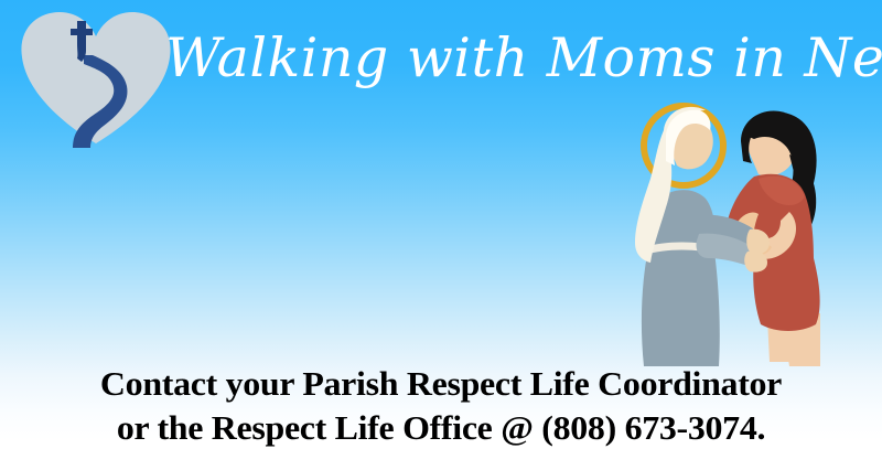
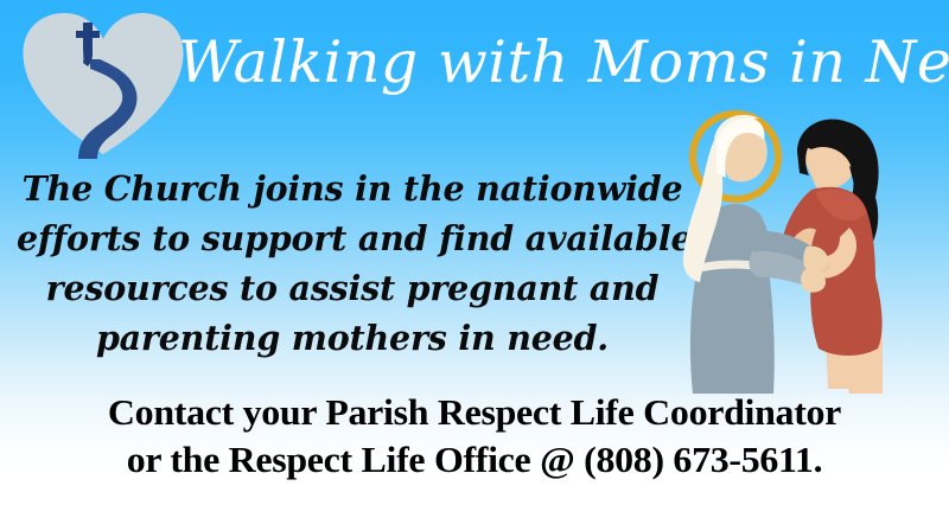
  Walking with Moms in Ne
+ The Church joins in the nationwide
+ efforts to support and find available
+ resources to assist pregnant and
+ parenting mothers in need.
  Contact your Parish Respect Life Coordinator
- or the Respect Life Office @ (808) 673-3074.
+ or the Respect Life Office @ (808) 673-5611.
